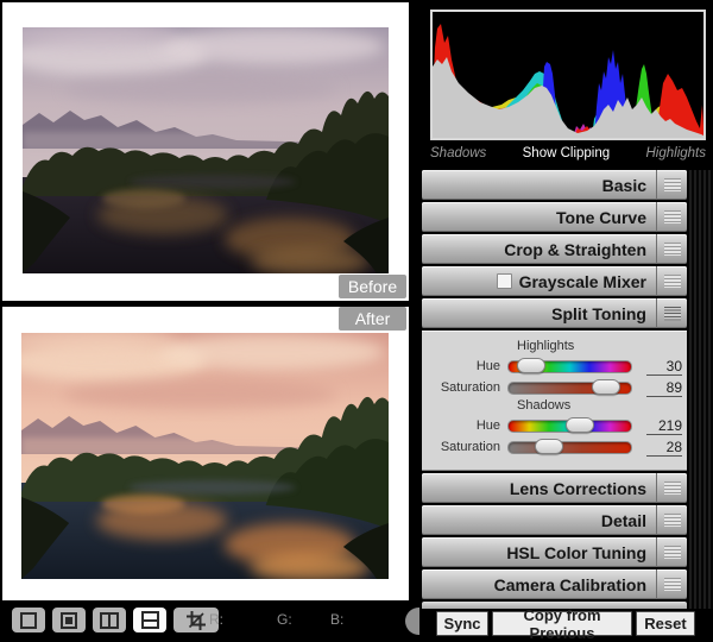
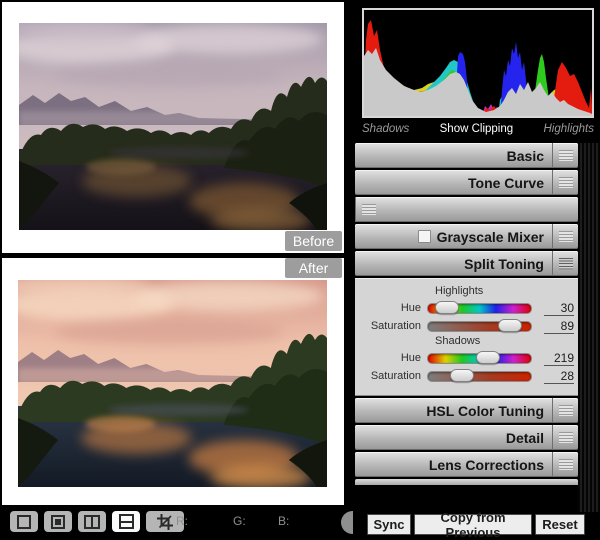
  Before
  After
  Shadows
  Show Clipping
  Highlights
  Basic
  Tone Curve
- Crop & Straighten
  Grayscale Mixer
  Split Toning
  Highlights
  Hue
  30
  Saturation
  89
  Shadows
  Hue
  219
  Saturation
  28
- Lens Corrections
+ HSL Color Tuning
  Detail
- HSL Color Tuning
+ Lens Corrections
- Camera Calibration
  R:
  G:
  B:
  Sync
  Copy from Previous
  Reset
